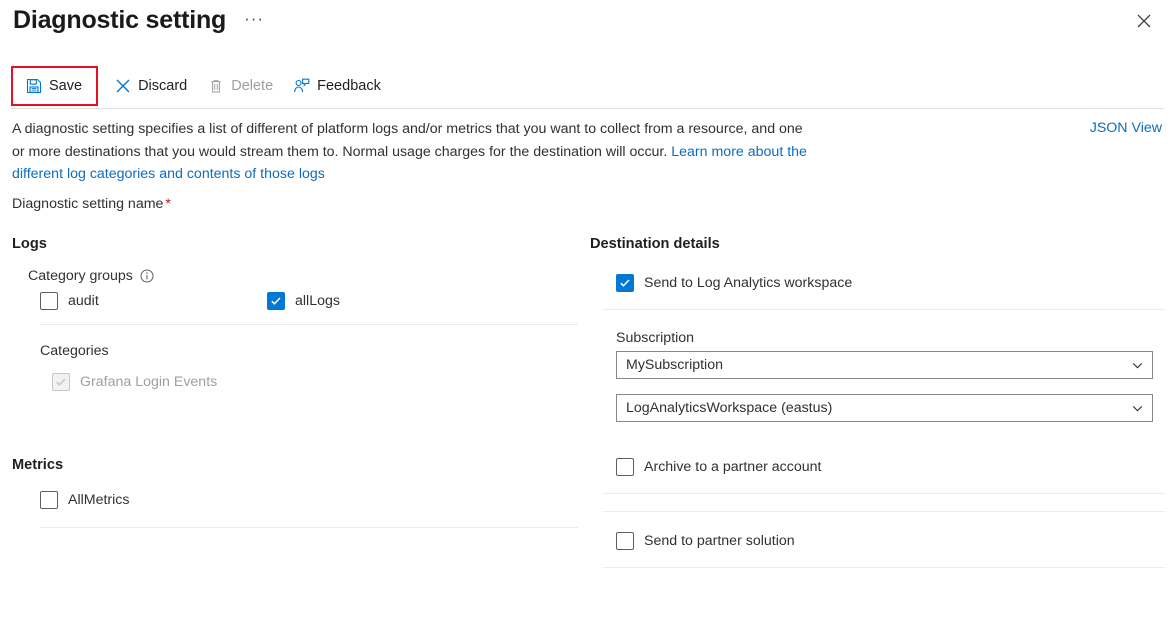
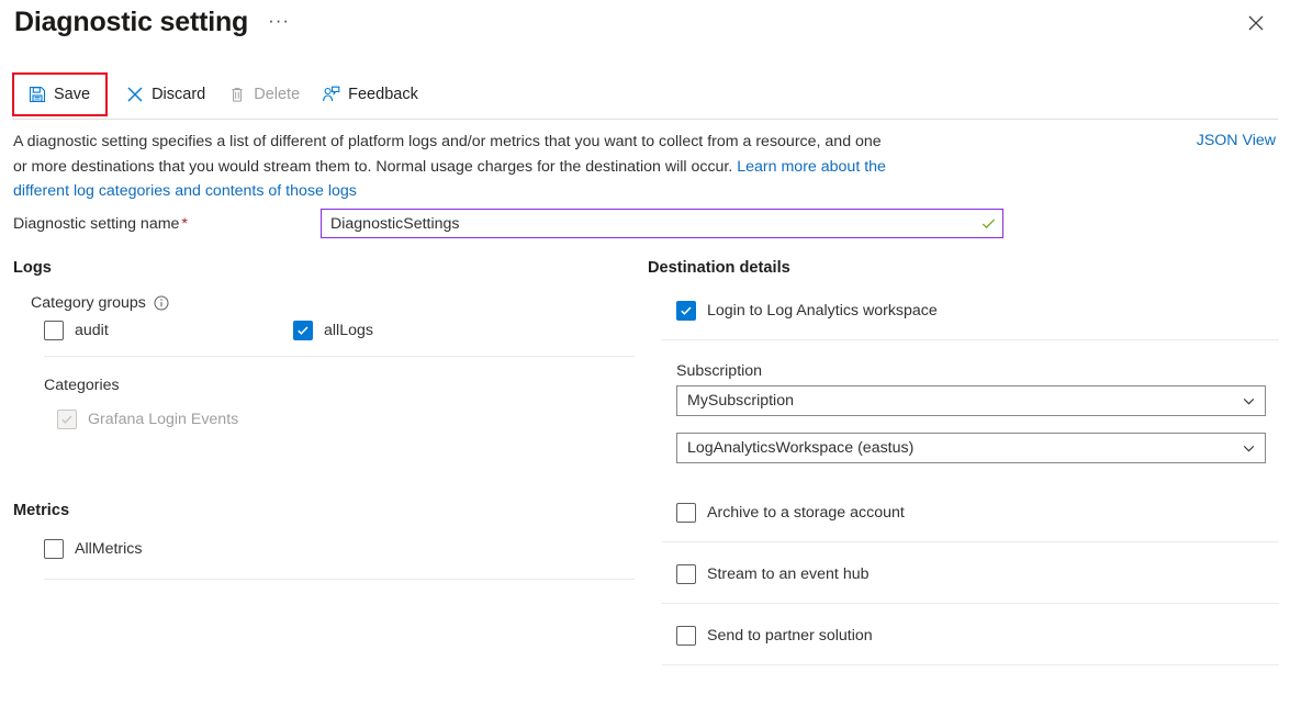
  Diagnostic setting
  ···
  Save
  Discard
  Delete
  Feedback
  A diagnostic setting specifies a list of different of platform logs and/or metrics that you want to collect from a resource, and one or more destinations that you would stream them to. Normal usage charges for the destination will occur. Learn more about the different log categories and contents of those logs
  JSON View
  Diagnostic setting name *
+ DiagnosticSettings
  Logs
  Category groups
  audit
  allLogs
  Categories
  Grafana Login Events
  Metrics
  AllMetrics
  Destination details
- Send to Log Analytics workspace
+ Login to Log Analytics workspace
  Subscription
  MySubscription
  LogAnalyticsWorkspace (eastus)
- Archive to a partner account
+ Archive to a storage account
+ Stream to an event hub
  Send to partner solution
